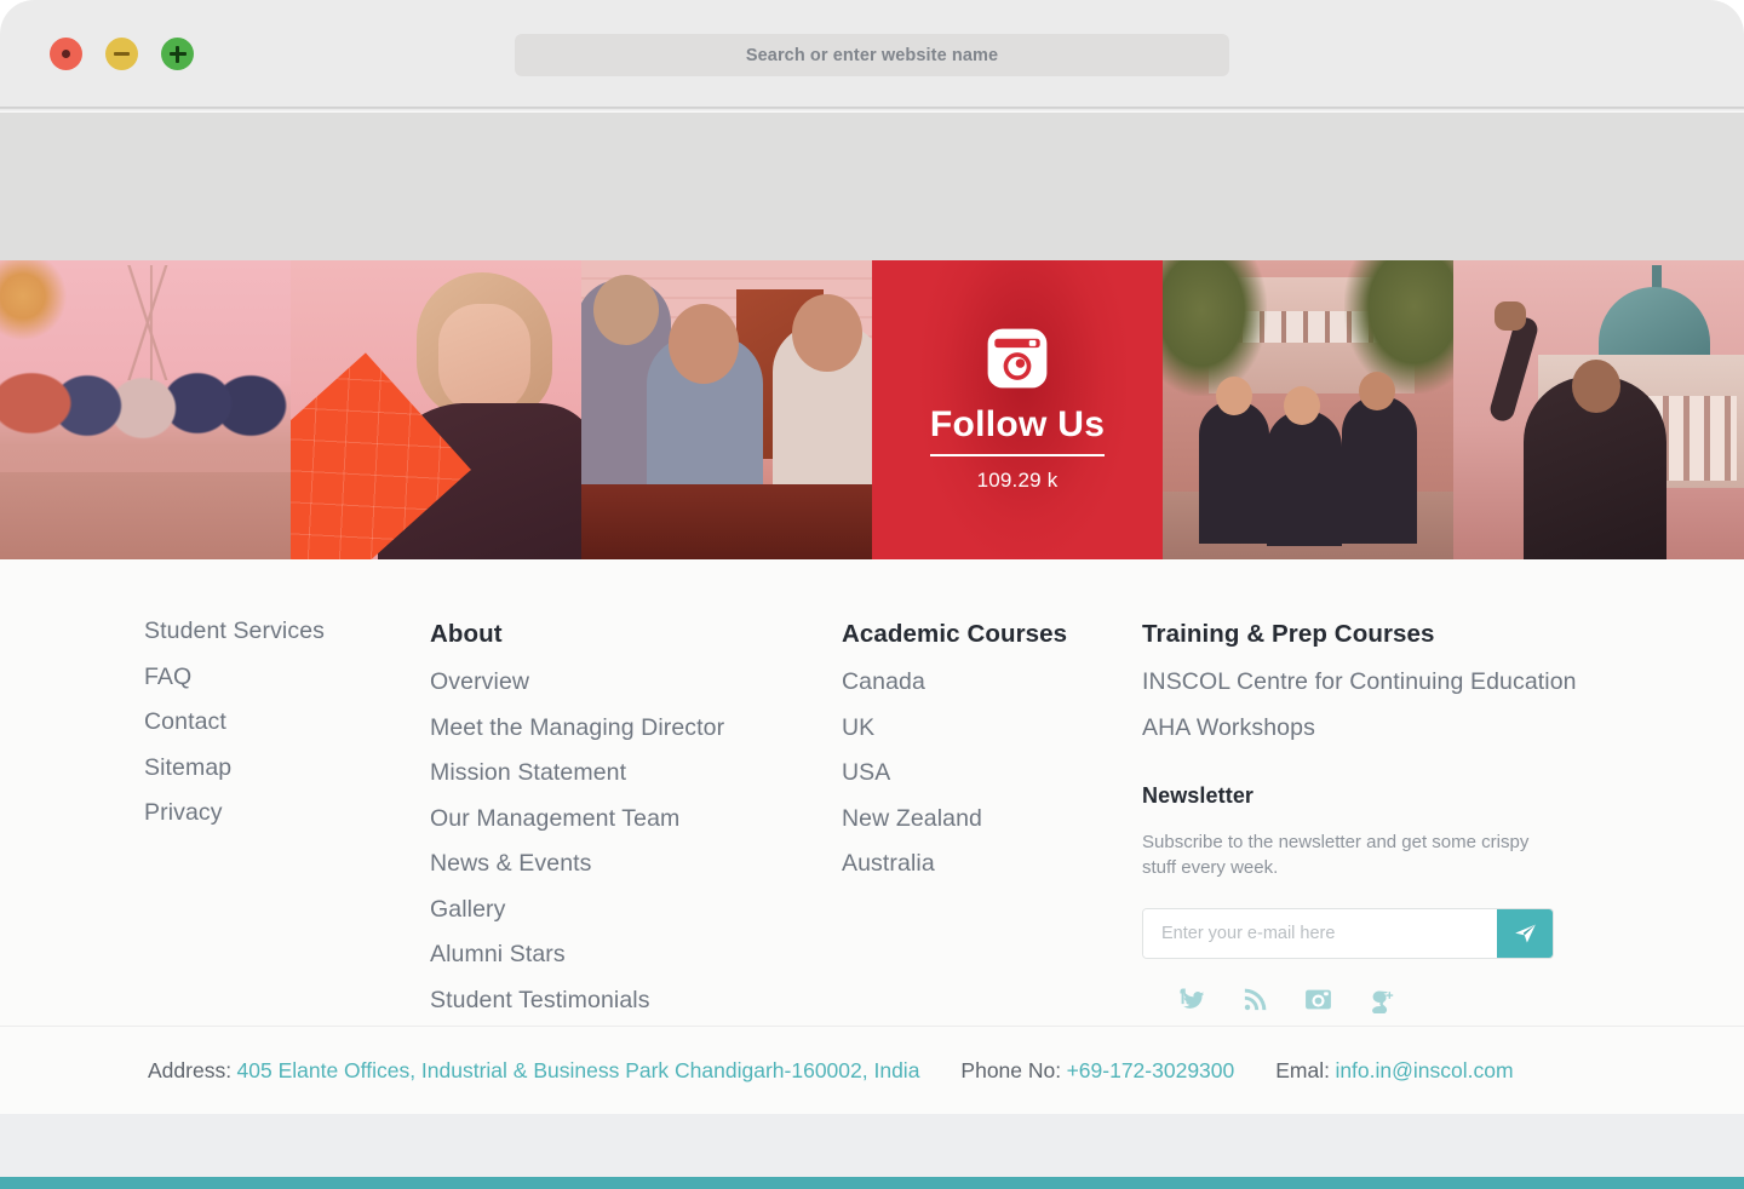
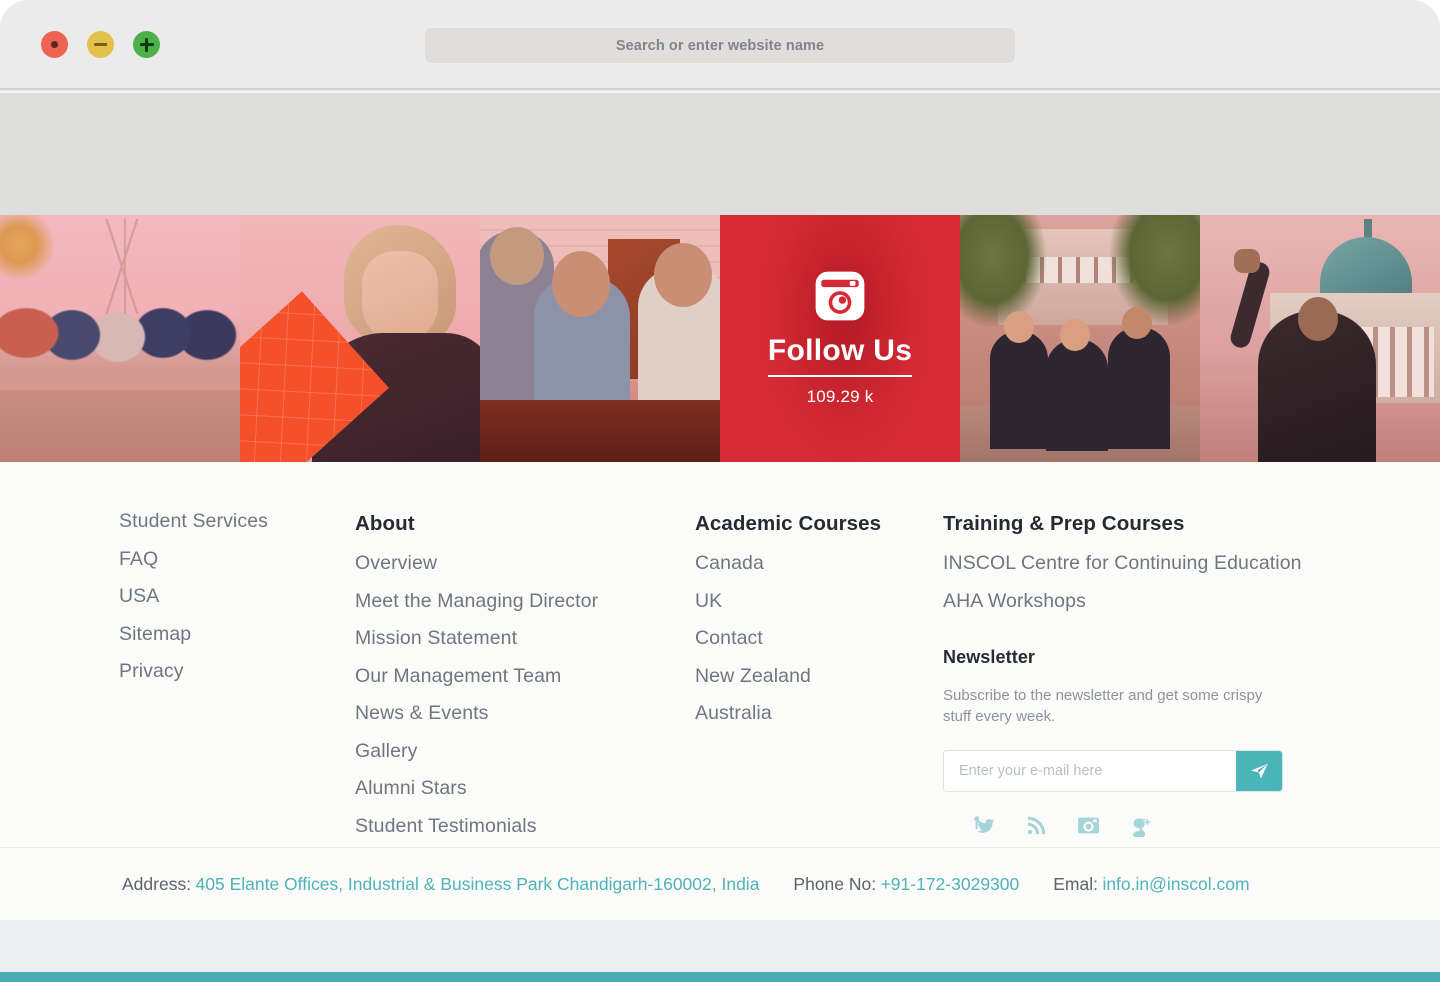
  Search or enter website name
  Follow Us
  109.29 k
  Student Services
  FAQ
- Contact
+ USA
  Sitemap
  Privacy
  About
  Overview
  Meet the Managing Director
  Mission Statement
  Our Management Team
  News & Events
  Gallery
  Alumni Stars
  Student Testimonials
  Academic Courses
  Canada
  UK
- USA
+ Contact
  New Zealand
  Australia
  Training & Prep Courses
  INSCOL Centre for Continuing Education
  AHA Workshops
  Newsletter
  Subscribe to the newsletter and get some crispy stuff every week.
  Enter your e-mail here
  Address:
  405 Elante Offices, Industrial & Business Park Chandigarh-160002, India
  Phone No:
- +69-172-3029300
+ +91-172-3029300
  Emal:
  info.in@inscol.com
